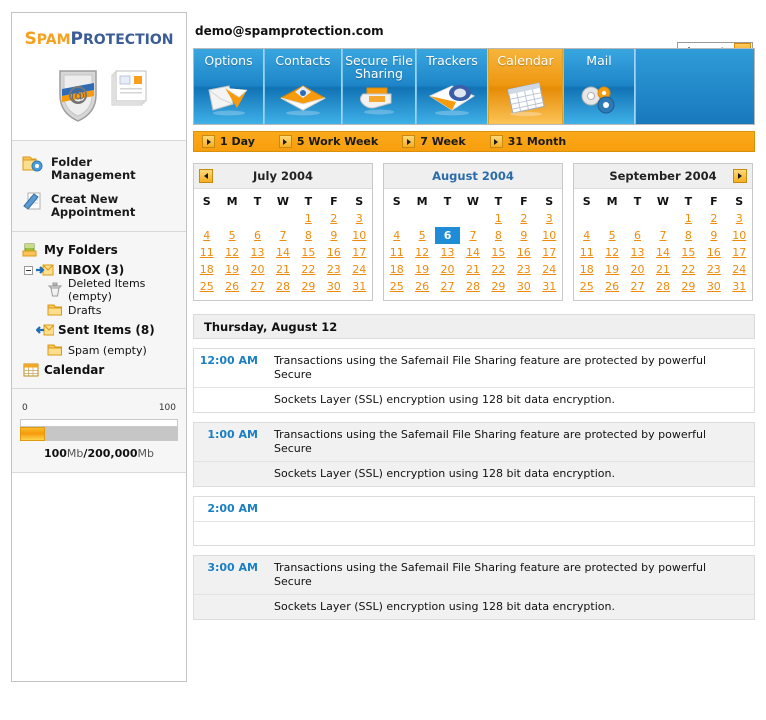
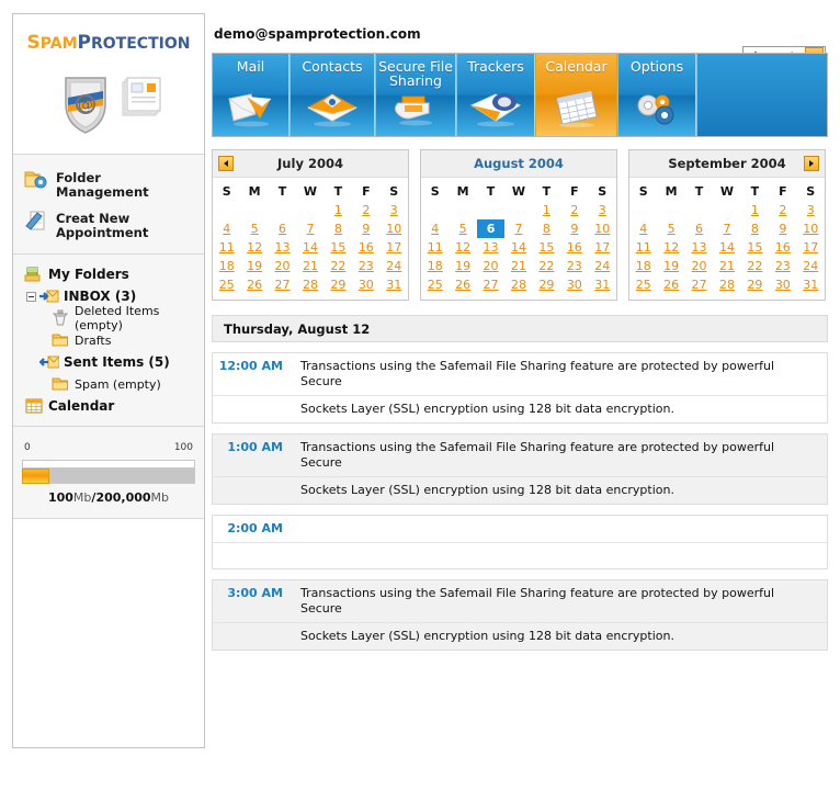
  SPAMPROTECTION
  @
  Folder Management
  Creat New Appointment
  My Folders
  INBOX (3)
  Deleted Items (empty)
  Drafts
- Sent Items (8)
+ Sent Items (5)
  Spam (empty)
  Calendar
  0
  100
  100Mb/200,000Mb
  demo@spamprotection.com
- Options
+ Mail
  Contacts
  Secure File Sharing
  Trackers
  Calendar
- Mail
+ Options
- 1 Day
- 5 Work Week
- 7 Week
- 31 Month
  July 2004
  S	M	T	W	T	F	S
  				1	2	3
  4	5	6	7	8	9	10
  11	12	13	14	15	16	17
  18	19	20	21	22	23	24
  25	26	27	28	29	30	31
  August 2004
  S	M	T	W	T	F	S
  				1	2	3
  4	5	6	7	8	9	10
  11	12	13	14	15	16	17
  18	19	20	21	22	23	24
  25	26	27	28	29	30	31
  September 2004
  S	M	T	W	T	F	S
  				1	2	3
  4	5	6	7	8	9	10
  11	12	13	14	15	16	17
  18	19	20	21	22	23	24
  25	26	27	28	29	30	31
  Thursday, August 12
  12:00 AM
  Transactions using the Safemail File Sharing feature are protected by powerful Secure
  Sockets Layer (SSL) encryption using 128 bit data encryption.
  1:00 AM
  Transactions using the Safemail File Sharing feature are protected by powerful Secure
  Sockets Layer (SSL) encryption using 128 bit data encryption.
  2:00 AM
  3:00 AM
  Transactions using the Safemail File Sharing feature are protected by powerful Secure
  Sockets Layer (SSL) encryption using 128 bit data encryption.
